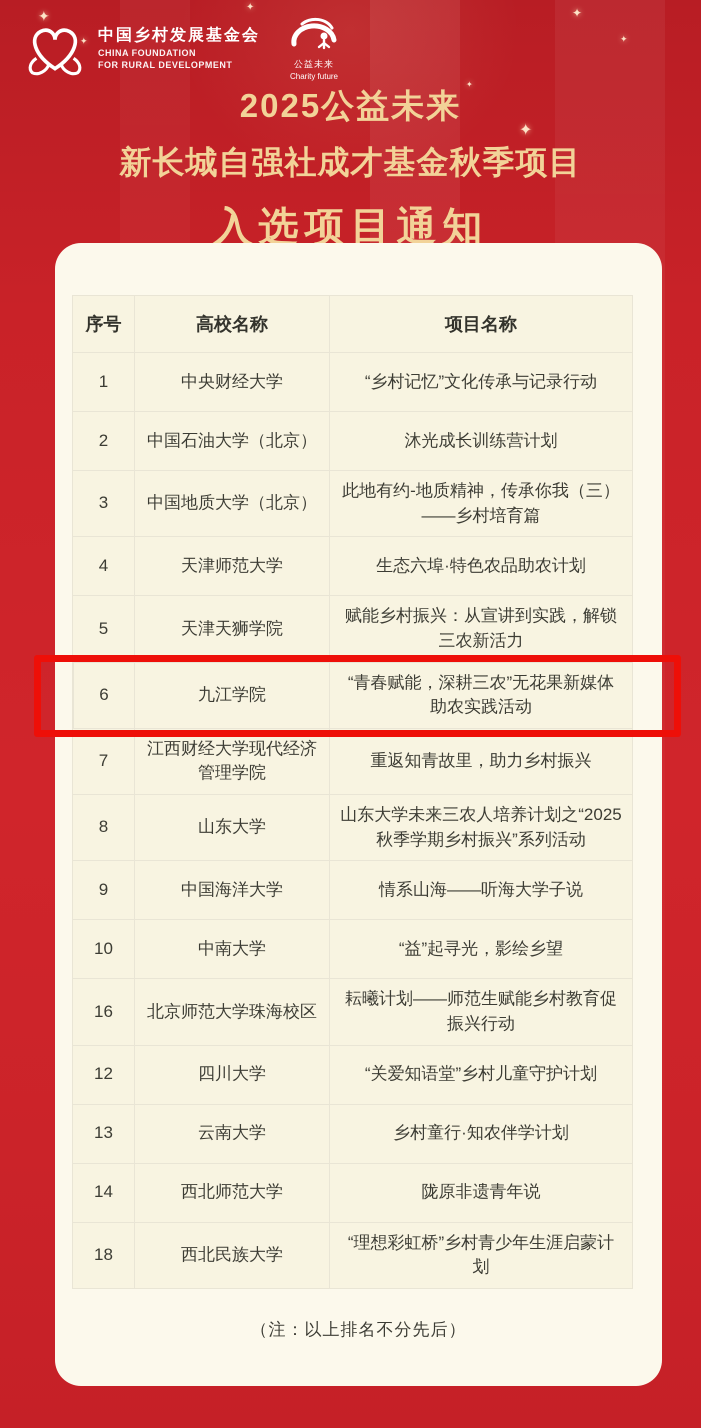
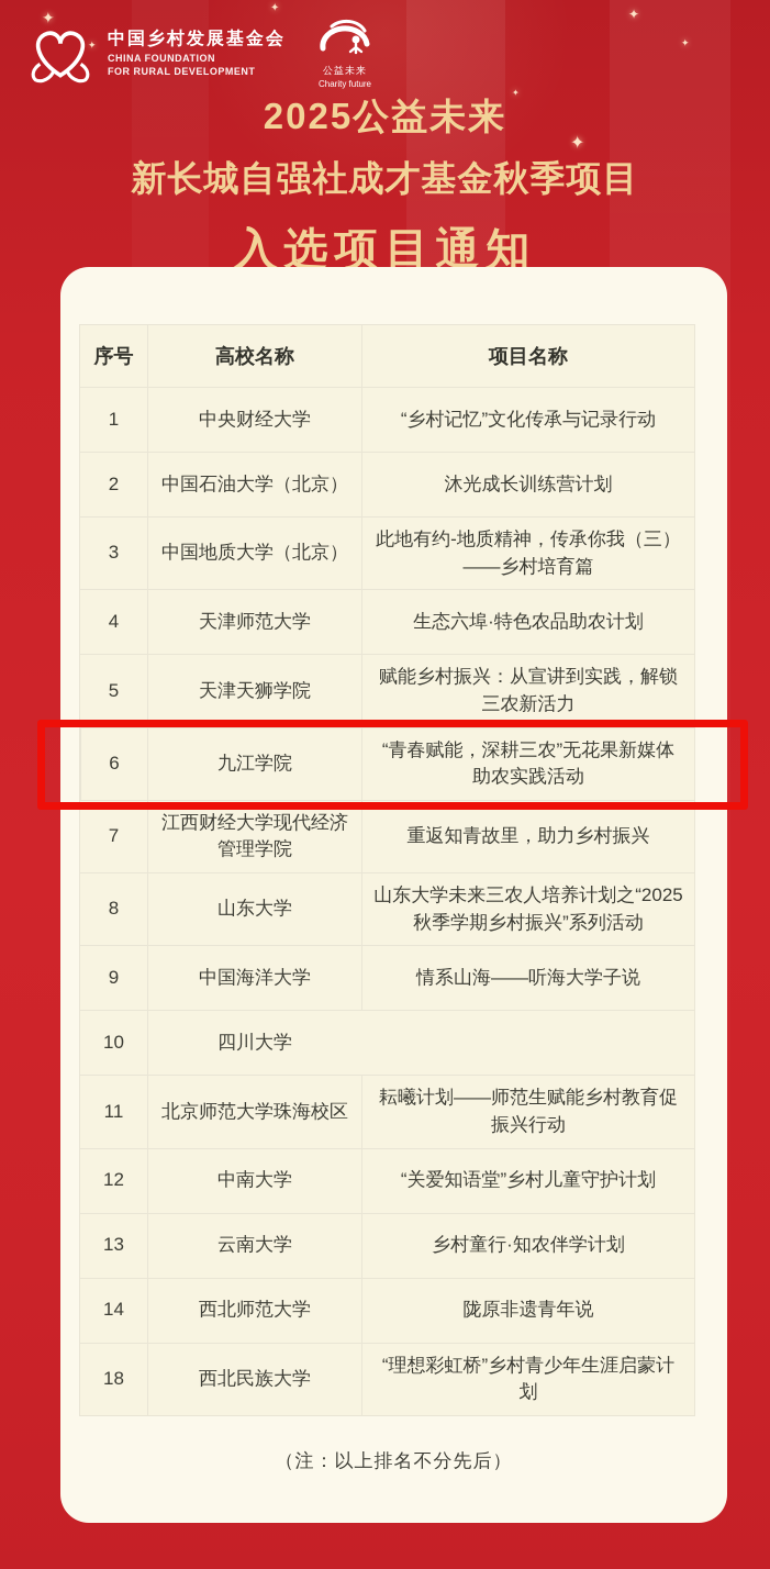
  ✦
  ✦
  ✦
  ✦
  ✦
  ✦
  ✦
  中国乡村发展基金会
  CHINA FOUNDATION
  FOR RURAL DEVELOPMENT
  公益未来
  Charity future
  2025公益未来
  新长城自强社成才基金秋季项目
  入选项目通知
  序号
  高校名称
  项目名称
  1
  中央财经大学
  “乡村记忆”文化传承与记录行动
  2
  中国石油大学（北京）
  沐光成长训练营计划
  3
  中国地质大学（北京）
  此地有约-地质精神，传承你我（三）——乡村培育篇
  4
  天津师范大学
  生态六埠·特色农品助农计划
  5
  天津天狮学院
  赋能乡村振兴：从宣讲到实践，解锁三农新活力
  6
  九江学院
  “青春赋能，深耕三农”无花果新媒体助农实践活动
  7
  江西财经大学现代经济管理学院
  重返知青故里，助力乡村振兴
  8
  山东大学
  山东大学未来三农人培养计划之“2025秋季学期乡村振兴”系列活动
  9
  中国海洋大学
  情系山海——听海大学子说
  10
- 中南大学
+ 四川大学
- “益”起寻光，影绘乡望
- 16
+ 11
  北京师范大学珠海校区
  耘曦计划——师范生赋能乡村教育促振兴行动
  12
- 四川大学
+ 中南大学
  “关爱知语堂”乡村儿童守护计划
  13
  云南大学
  乡村童行·知农伴学计划
  14
  西北师范大学
  陇原非遗青年说
  18
  西北民族大学
  “理想彩虹桥”乡村青少年生涯启蒙计划
  （注：以上排名不分先后）
